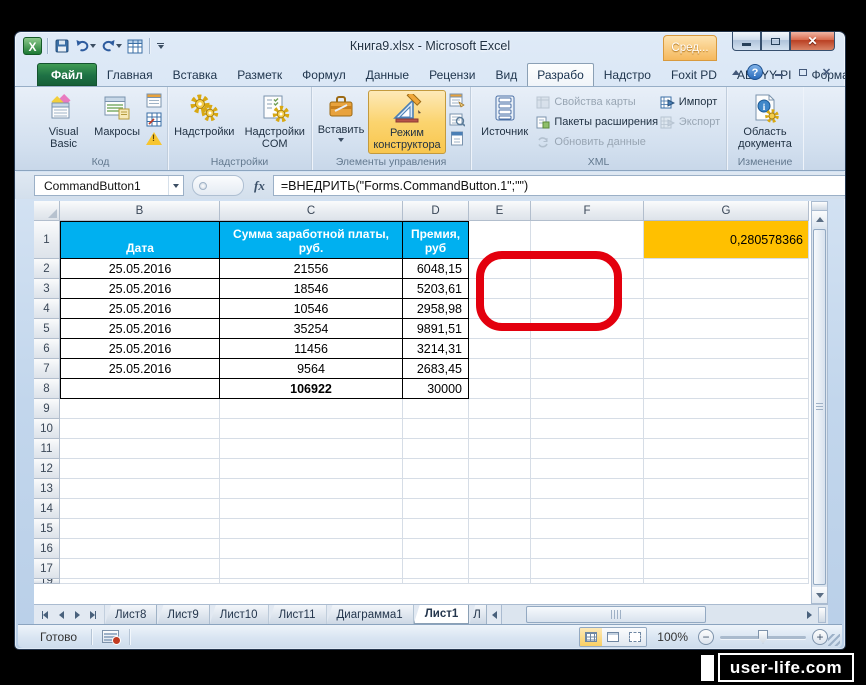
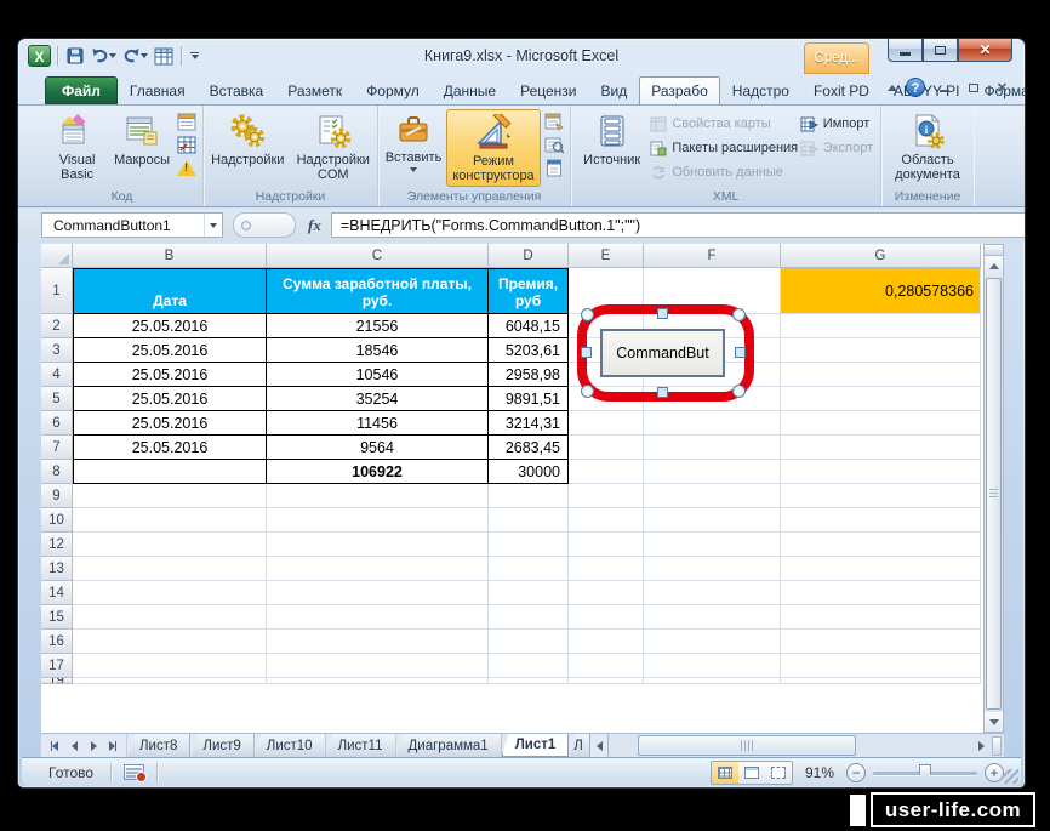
  X
  Книга9.xlsx - Microsoft Excel
  ✕
  Сред...
  Файл
  Главная
  Вставка
  Разметк
  Формул
  Данные
  Рецензи
  Вид
  Разрабо
  Надстро
  Foxit PD
  AYY PI
  ?
  ✕
  Visual Basic
  Макросы
  Код
  Надстройки
  Надстройки COM
  Надстройки
  Вставить
  Режим конструктора
  Элементы управления
  Источник
  Свойства карты
  Пакеты расширения
  Обновить данные
  Импорт
  Экспорт
  XML
  i
  Область документа
  Изменение
  CommandButton1
  fx
  =ВНЕДРИТЬ("Forms.CommandButton.1";"")
  B
  C
  D
  E
  F
  G
  1
  Дата
  Сумма заработной платы, руб.
  Премия, руб
  0,280578366
  2
  25.05.2016
  21556
  6048,15
  3
  25.05.2016
  18546
  5203,61
  4
  25.05.2016
  10546
  2958,98
  5
  25.05.2016
  35254
  9891,51
  6
  25.05.2016
  11456
  3214,31
  7
  25.05.2016
  9564
  2683,45
  8
  106922
  30000
  9
  10
- 11
  12
  13
  14
  15
  16
  17
  19
+ CommandBut
  Лист8
  Лист9
  Лист10
  Лист11
  Диаграмма1
  Лист1
  Л
  Готово
- 100%
+ 91%
  −
  +
  user-life.com
